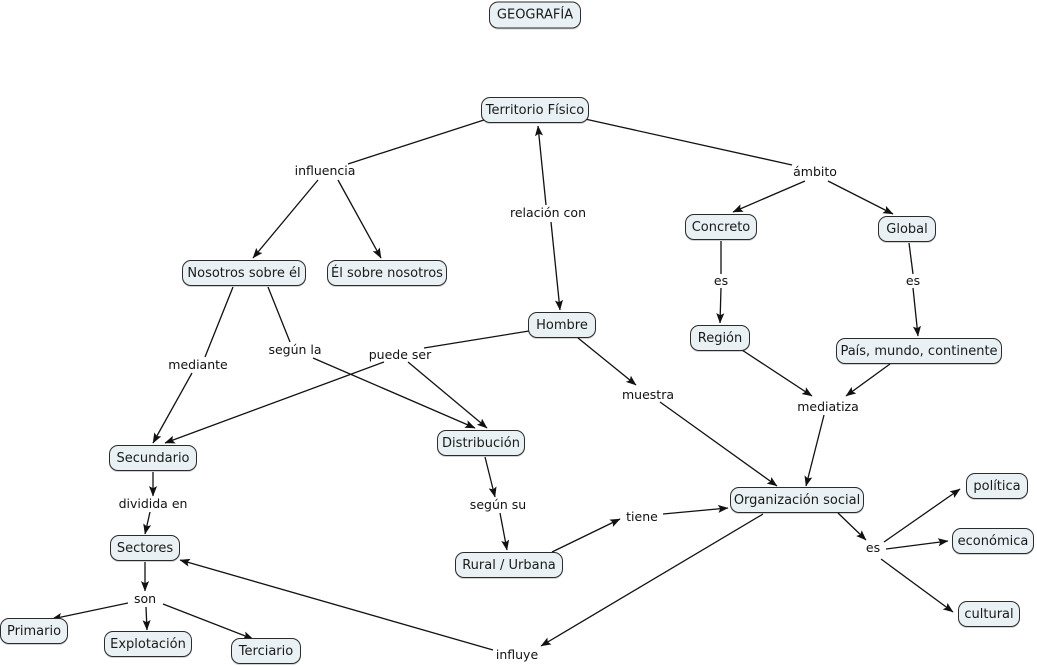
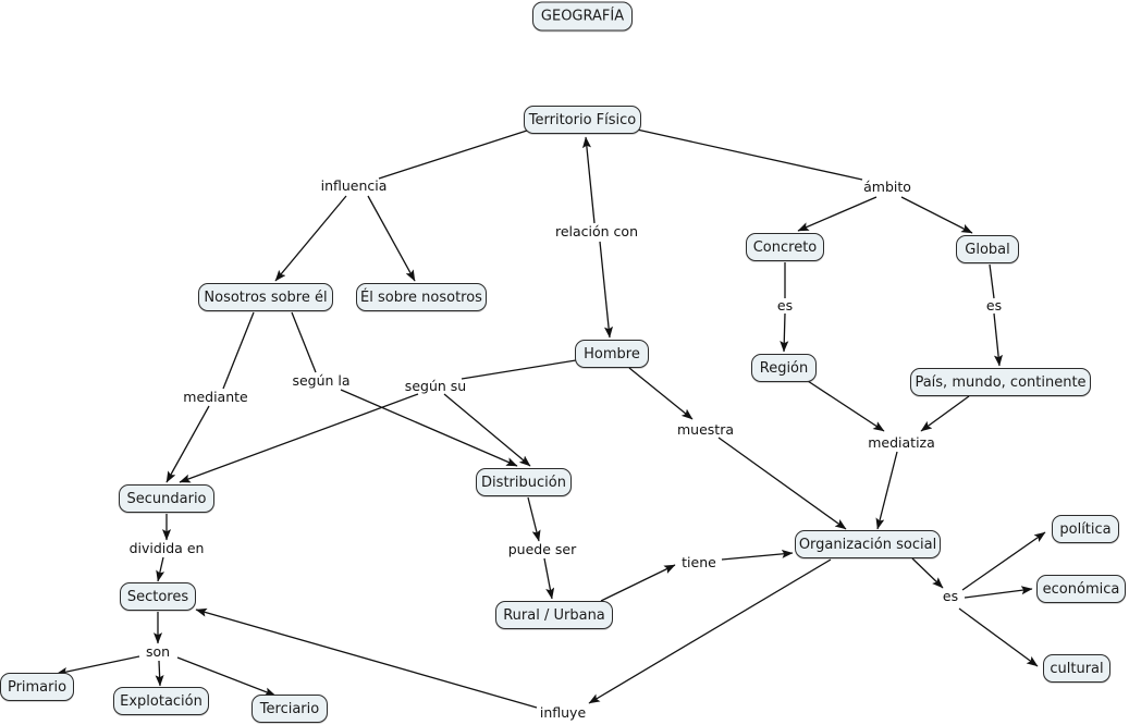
  influencia
  relación con
  ámbito
  es
  es
  mediante
  según la
- puede ser
+ según su
  muestra
  mediatiza
  dividida en
- según su
+ puede ser
  tiene
  son
  es
  influye
  GEOGRAFÍA
  Territorio Físico
  Nosotros sobre él
  Él sobre nosotros
  Hombre
  Concreto
  Global
  Región
  País, mundo, continente
  Secundario
  Distribución
  Sectores
  Rural / Urbana
  Organización social
  Primario
  Explotación
  Terciario
  política
  económica
  cultural
